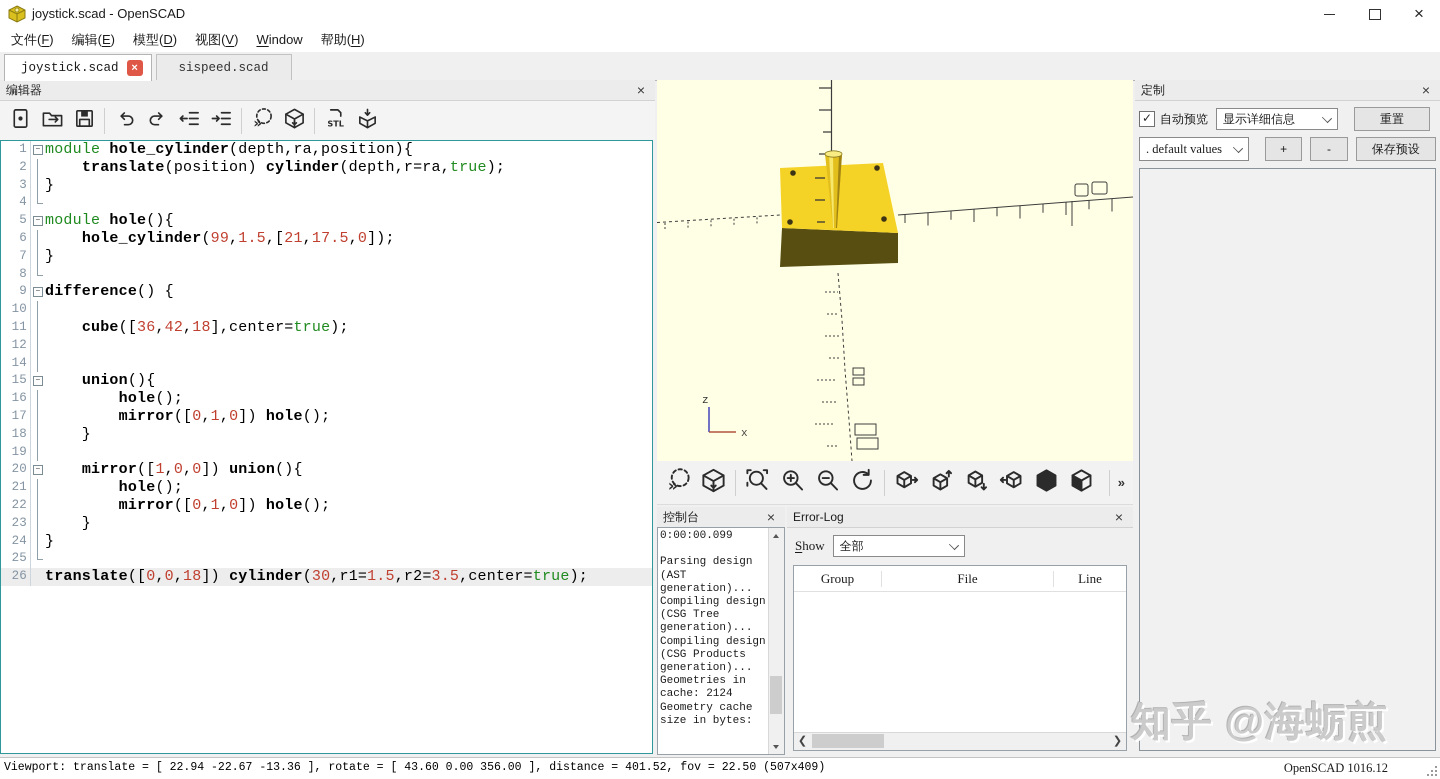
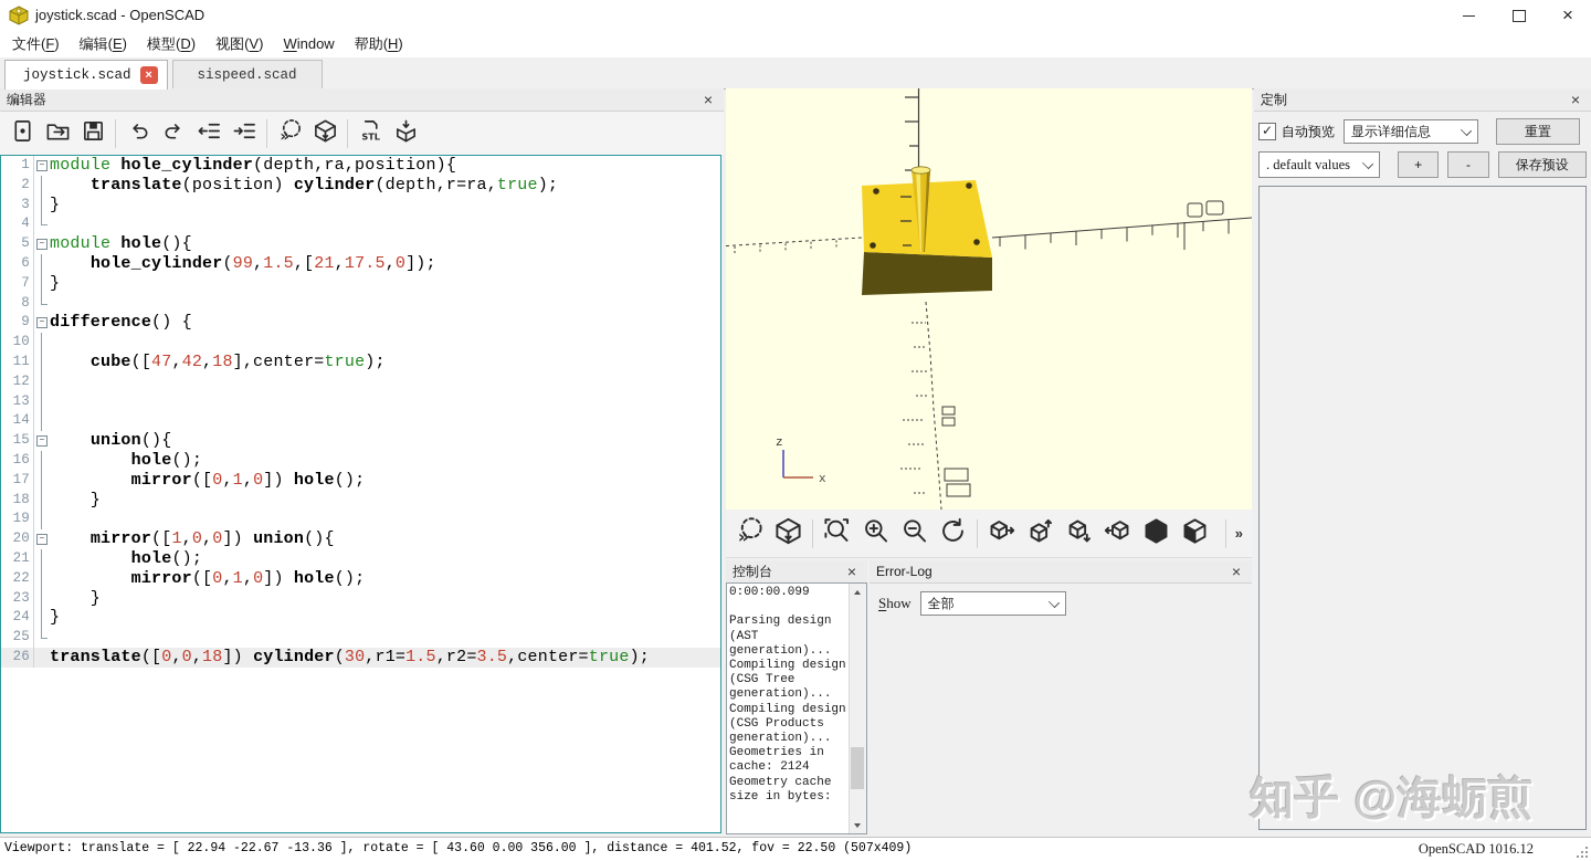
  joystick.scad - OpenSCAD
  ×
  文件(F)
  编辑(E)
  模型(D)
  视图(V)
  Window
  帮助(H)
  joystick.scad
  ×
  sispeed.scad
  编辑器
  ×
  »
  STL
  1 module hole_cylinder(depth,ra,position){
  2 translate(position) cylinder(depth,r=ra,true);
  3 }
  4
  5 module hole(){
  6 hole_cylinder(99,1.5,[21,17.5,0]);
  7 }
  8
  9 difference() {
  10
- 11 cube([36,42,18],center=true);
+ 11 cube([47,42,18],center=true);
  12
+ 13
  14
  15 union(){
  16 hole();
  17 mirror([0,1,0]) hole();
  18 }
  19
  20 mirror([1,0,0]) union(){
  21 hole();
  22 mirror([0,1,0]) hole();
  23 }
  24 }
  25
  26 translate([0,0,18]) cylinder(30,r1=1.5,r2=3.5,center=true);
  z
  x
  »
  »
  控制台
  ×
  0:00:00.099
  Parsing design (AST generation)...
  Compiling design (CSG Tree generation)...
  Compiling design (CSG Products generation)...
  Geometries in cache: 2124
  Geometry cache size in bytes:
  Error-Log
  ×
  Show
  全部
- Group
- File
- Line
  定制
  ×
  ✓
  自动预览
  显示详细信息
  重置
  . default values
  +
  -
  保存预设
  Viewport: translate = [ 22.94 -22.67 -13.36 ], rotate = [ 43.60 0.00 356.00 ], distance = 401.52, fov = 22.50 (507x409)
  OpenSCAD 1016.12
  知乎 @海蛎煎
